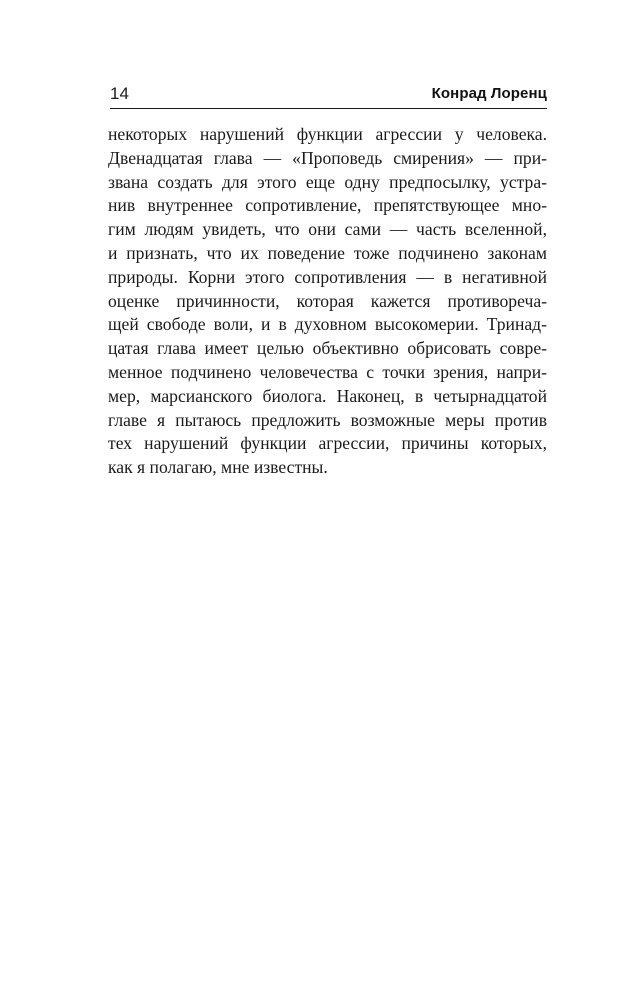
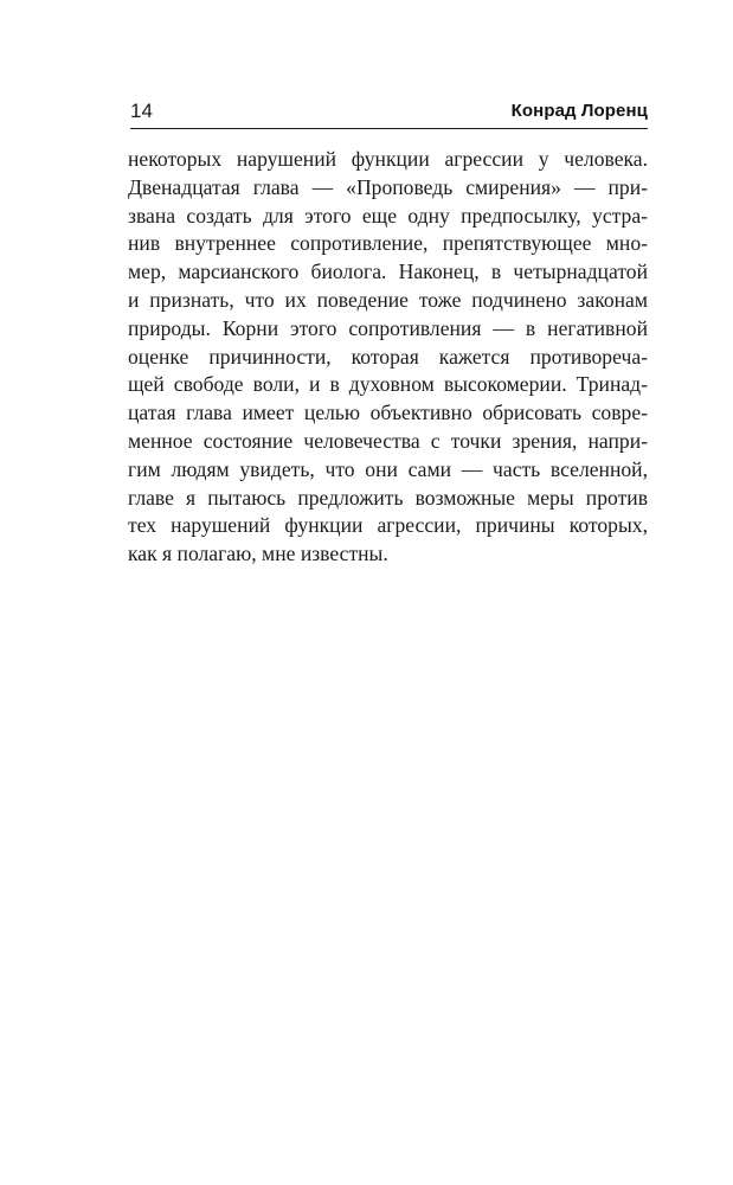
  14
  Конрад Лоренц
  некоторых нарушений функции агрессии у человека.
  Двенадцатая глава — «Проповедь смирения» — при-
  звана создать для этого еще одну предпосылку, устра-
  нив внутреннее сопротивление, препятствующее мно-
- гим людям увидеть, что они сами — часть вселенной,
+ мер, марсианского биолога. Наконец, в четырнадцатой
  и признать, что их поведение тоже подчинено законам
  природы. Корни этого сопротивления — в негативной
  оценке причинности, которая кажется противореча-
  щей свободе воли, и в духовном высокомерии. Тринад-
  цатая глава имеет целью объективно обрисовать совре-
- менное подчинено человечества с точки зрения, напри-
+ менное состояние человечества с точки зрения, напри-
- мер, марсианского биолога. Наконец, в четырнадцатой
+ гим людям увидеть, что они сами — часть вселенной,
  главе я пытаюсь предложить возможные меры против
  тех нарушений функции агрессии, причины которых,
  как я полагаю, мне известны.
